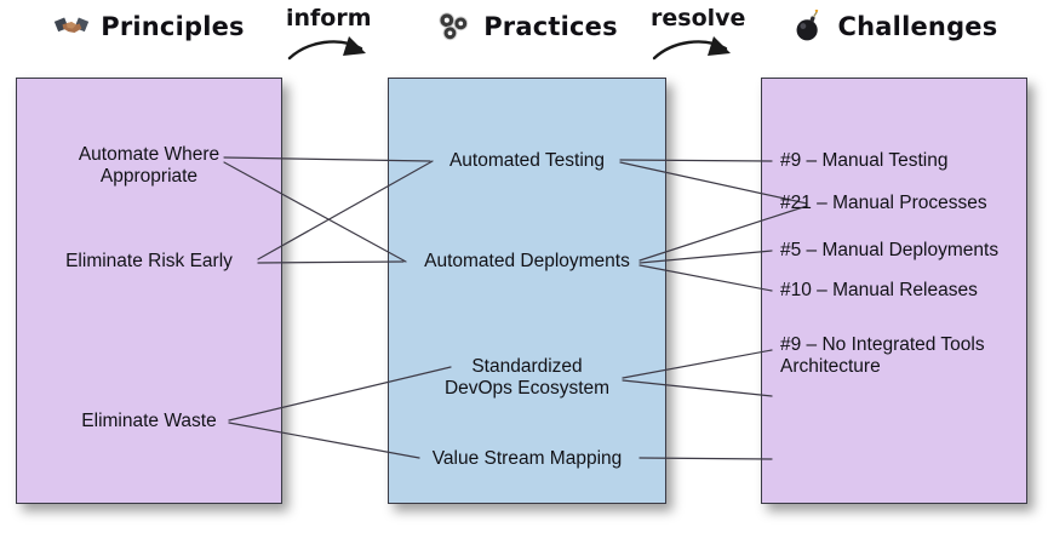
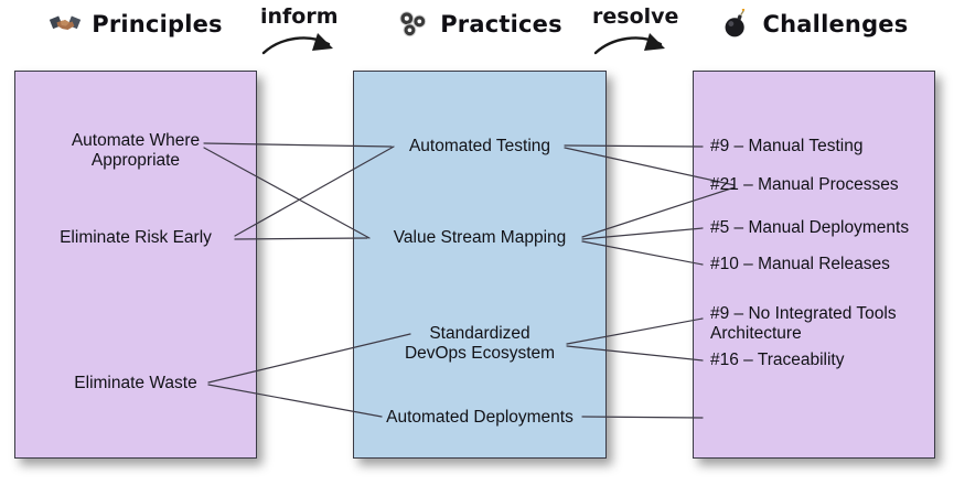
  Principles
  Practices
  Challenges
  Automate Where
  Appropriate
  Eliminate Risk Early
  Eliminate Waste
  Automated Testing
- Automated Deployments
+ Value Stream Mapping
  Standardized
  DevOps Ecosystem
- Value Stream Mapping
+ Automated Deployments
  #9 – Manual Testing
  #21 – Manual Processes
  #5 – Manual Deployments
  #10 – Manual Releases
  #9 – No Integrated Tools
  Architecture
+ #16 – Traceability
  inform
  resolve
